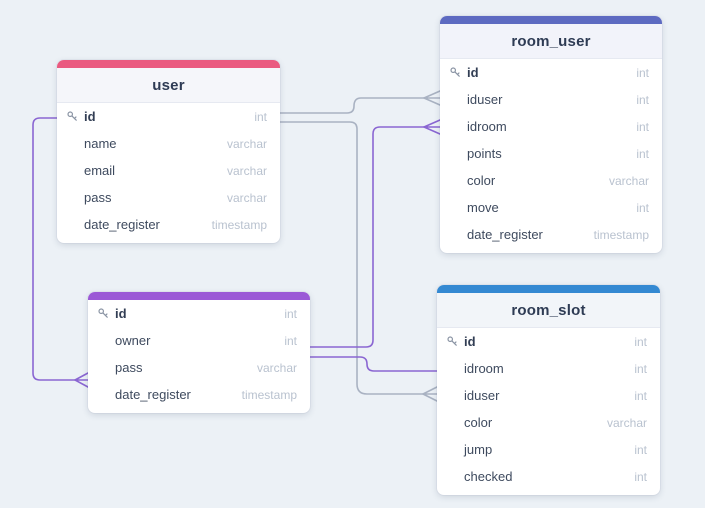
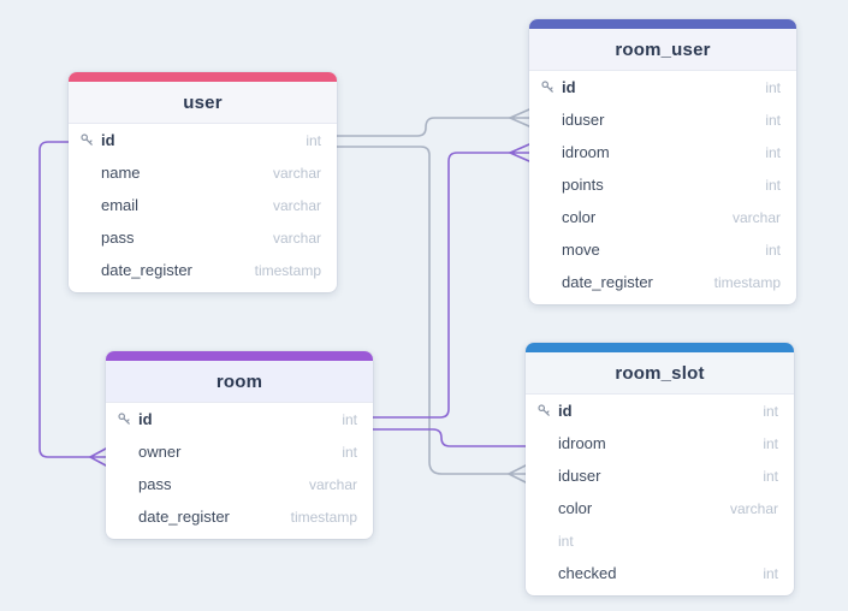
  user
  id
  int
  name
  varchar
  email
  varchar
  pass
  varchar
  date_register
  timestamp
  room_user
  id
  int
  iduser
  int
  idroom
  int
  points
  int
  color
  varchar
  move
  int
  date_register
  timestamp
+ room
  id
  int
  owner
  int
  pass
  varchar
  date_register
  timestamp
  room_slot
  id
  int
  idroom
  int
  iduser
  int
  color
  varchar
- jump
  int
  checked
  int
